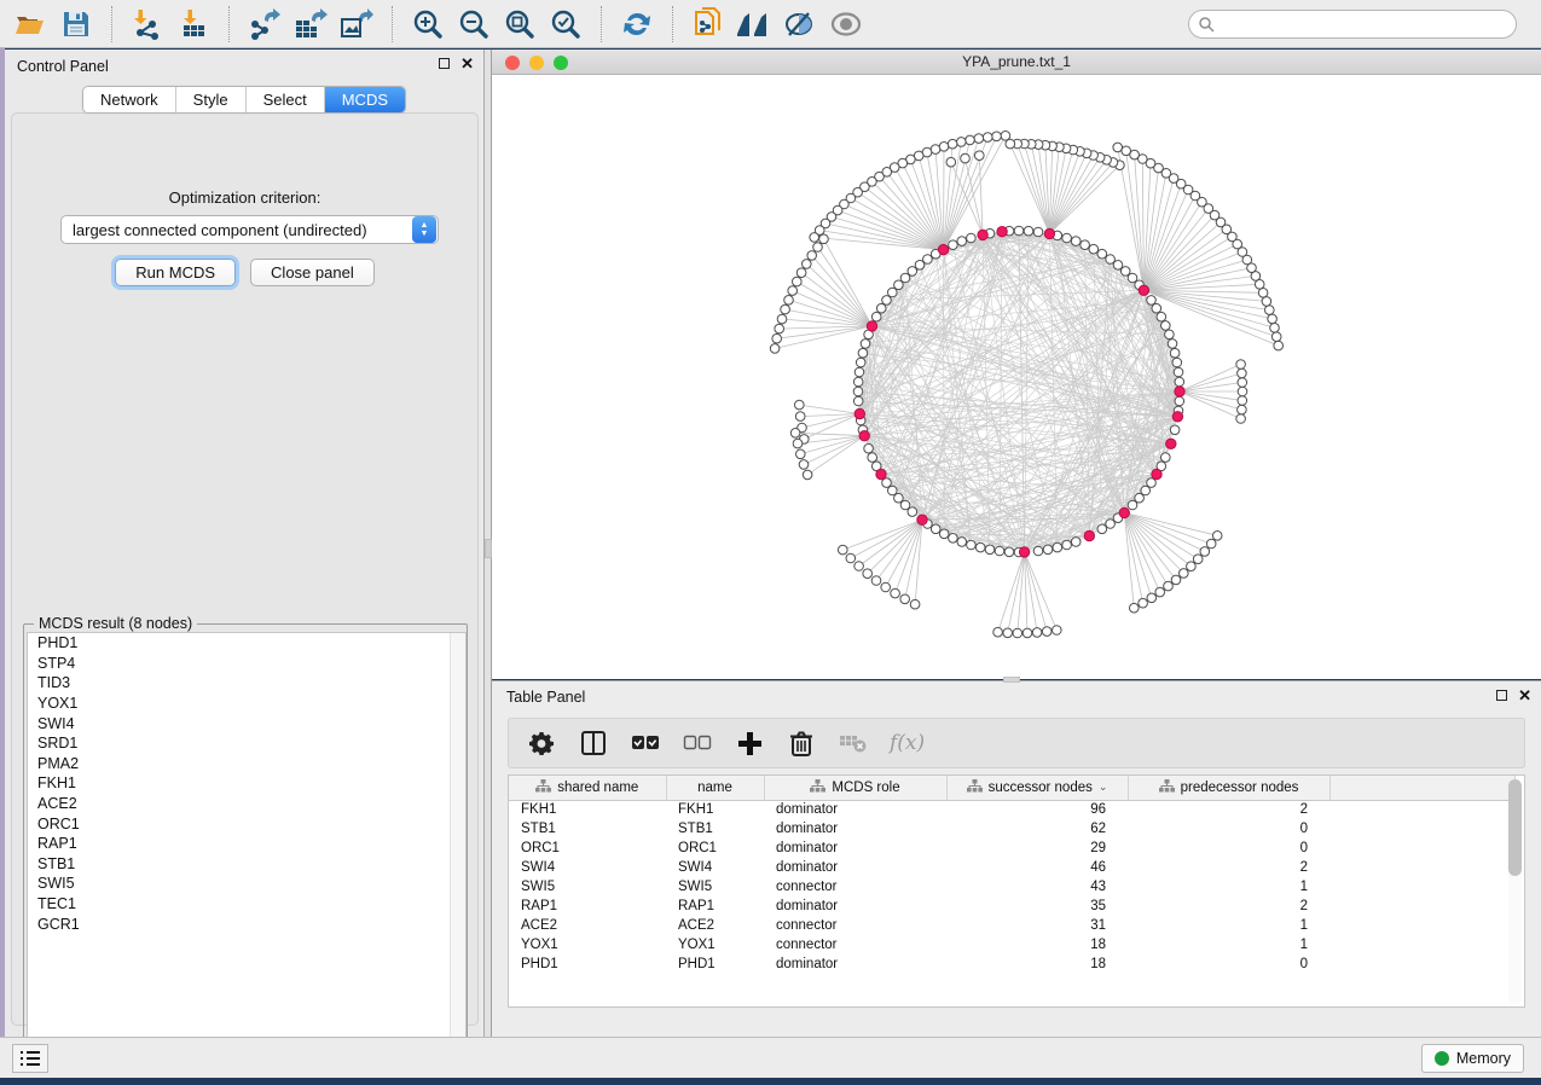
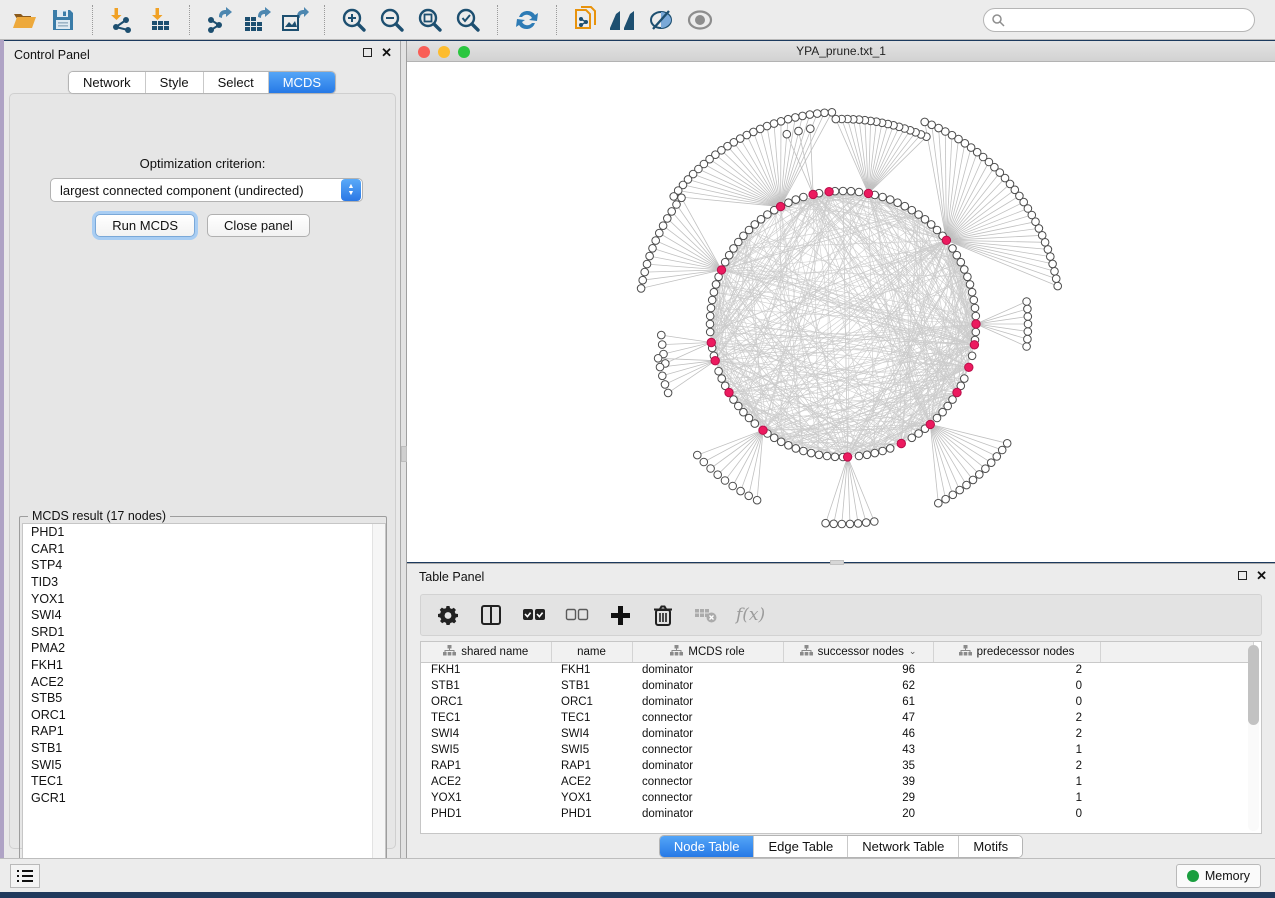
  Control Panel
  ✕
  Network
  Style
  Select
  MCDS
  Optimization criterion:
  largest connected component (undirected)
  Run MCDS
  Close panel
- MCDS result (8 nodes)
+ MCDS result (17 nodes)
  PHD1
+ CAR1
  STP4
  TID3
  YOX1
  SWI4
  SRD1
  PMA2
  FKH1
  ACE2
+ STB5
  ORC1
  RAP1
  STB1
  SWI5
  TEC1
  GCR1
  YPA_prune.txt_1
  Table Panel
  ✕
  f(x)
  shared name	name	MCDS role	successor nodes ⌄	predecessor nodes
  FKH1	FKH1	dominator	96	2
  STB1	STB1	dominator	62	0
- ORC1	ORC1	dominator	29	0
+ ORC1	ORC1	dominator	61	0
+ TEC1	TEC1	connector	47	2
  SWI4	SWI4	dominator	46	2
  SWI5	SWI5	connector	43	1
  RAP1	RAP1	dominator	35	2
- ACE2	ACE2	connector	31	1
+ ACE2	ACE2	connector	39	1
- YOX1	YOX1	connector	18	1
+ YOX1	YOX1	connector	29	1
- PHD1	PHD1	dominator	18	0
+ PHD1	PHD1	dominator	20	0
+ Node Table
+ Edge Table
+ Network Table
+ Motifs
  Memory
